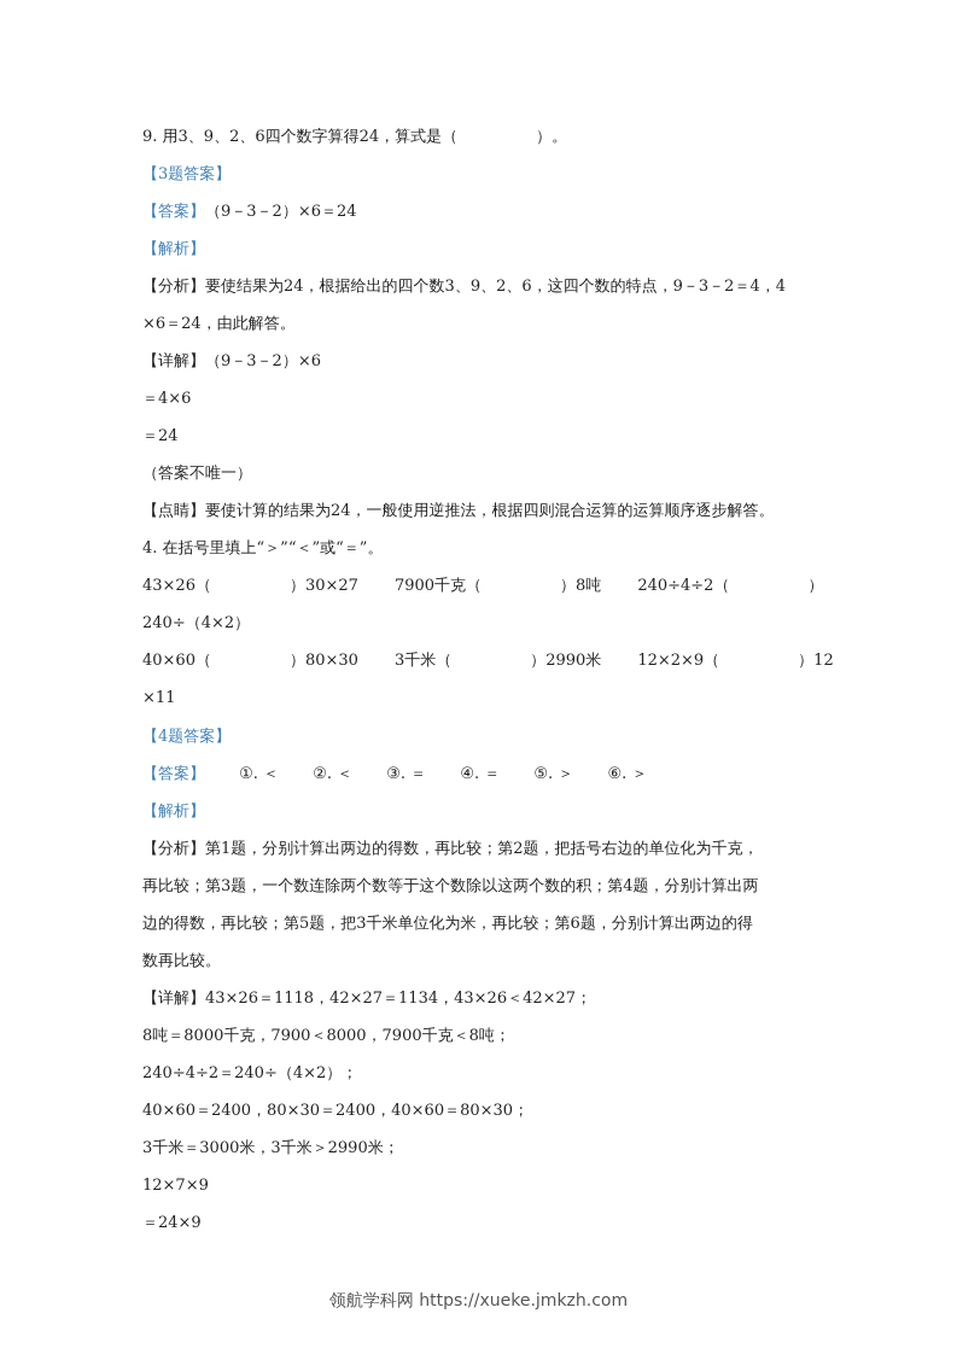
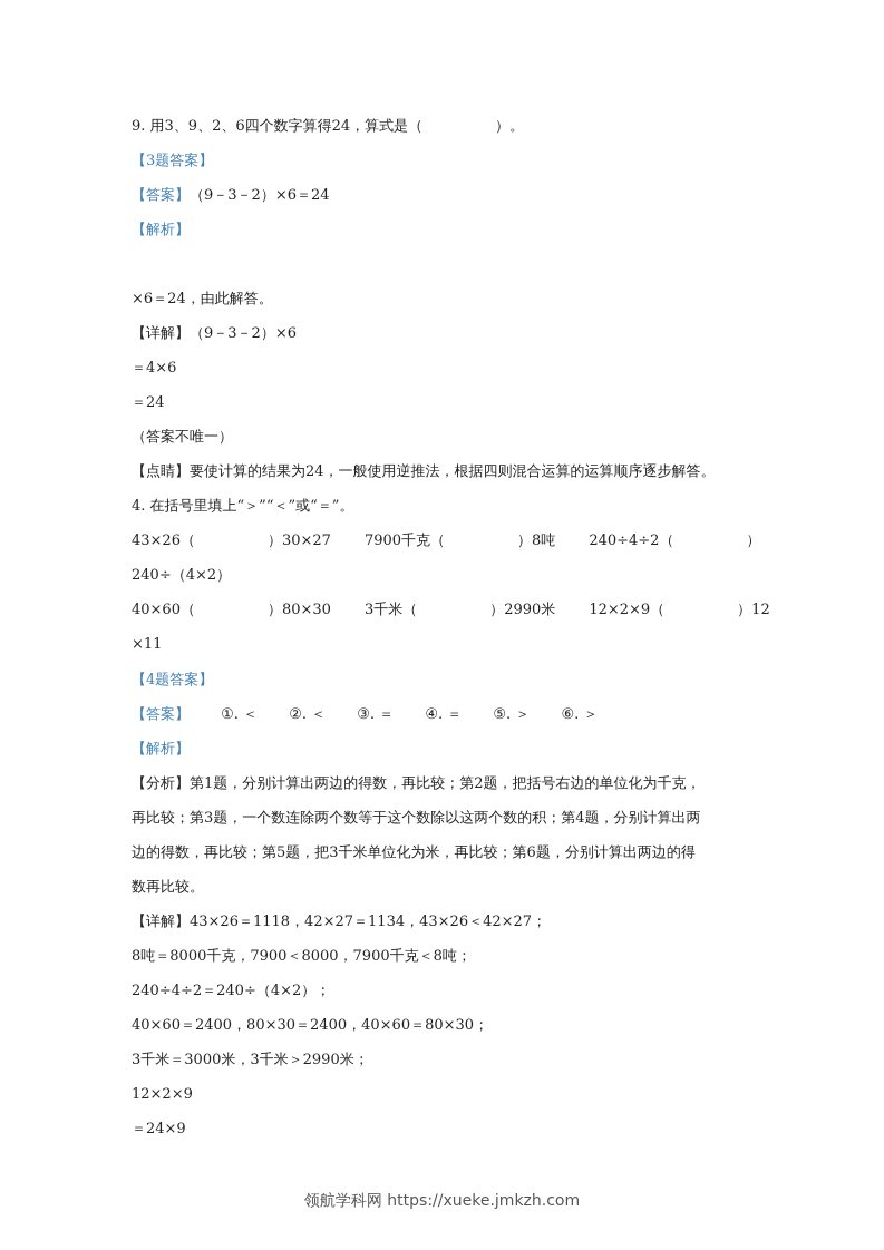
  9. 用3、9、2、6四个数字算得24，算式是（ ）。
  【3题答案】
  【答案】（9－3－2）×6＝24
  【解析】
- 【分析】要使结果为24，根据给出的四个数3、9、2、6，这四个数的特点，9－3－2＝4，4
  ×6＝24，由此解答。
  【详解】（9－3－2）×6
  ＝4×6
  ＝24
  （答案不唯一）
  【点睛】要使计算的结果为24，一般使用逆推法，根据四则混合运算的运算顺序逐步解答。
  4. 在括号里填上“＞”“＜”或“＝”。
  43×26（ ）30×27 7900千克（ ）8吨 240÷4÷2（ ）
  240÷（4×2）
  40×60（ ）80×30 3千米（ ）2990米 12×2×9（ ）12
  ×11
  【4题答案】
  【答案】 ①. ＜ ②. ＜ ③. ＝ ④. ＝ ⑤. ＞ ⑥. ＞
  【解析】
  【分析】第1题，分别计算出两边的得数，再比较；第2题，把括号右边的单位化为千克，
  再比较；第3题，一个数连除两个数等于这个数除以这两个数的积；第4题，分别计算出两
  边的得数，再比较；第5题，把3千米单位化为米，再比较；第6题，分别计算出两边的得
  数再比较。
  【详解】43×26＝1118，42×27＝1134，43×26＜42×27；
  8吨＝8000千克，7900＜8000，7900千克＜8吨；
  240÷4÷2＝240÷（4×2）；
  40×60＝2400，80×30＝2400，40×60＝80×30；
  3千米＝3000米，3千米＞2990米；
- 12×7×9
+ 12×2×9
  ＝24×9
  领航学科网 https://xueke.jmkzh.com
